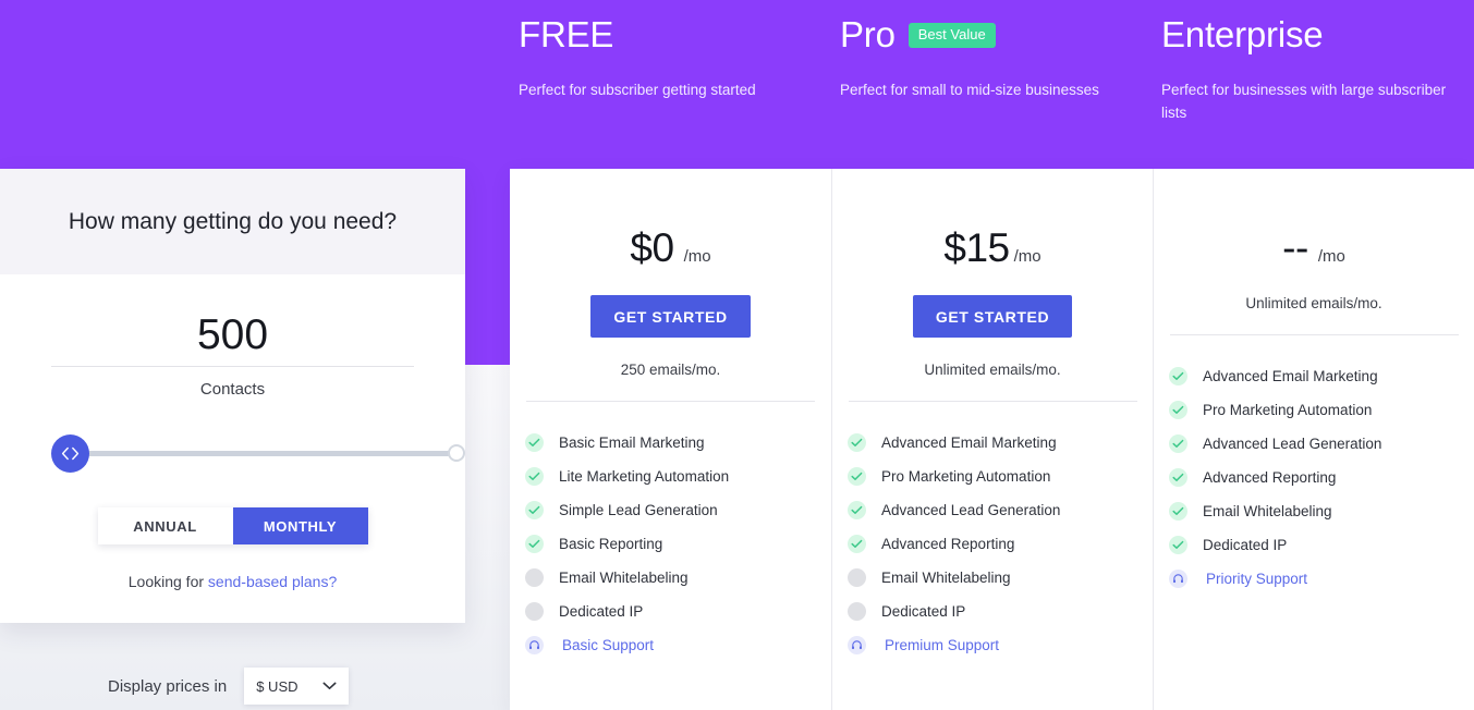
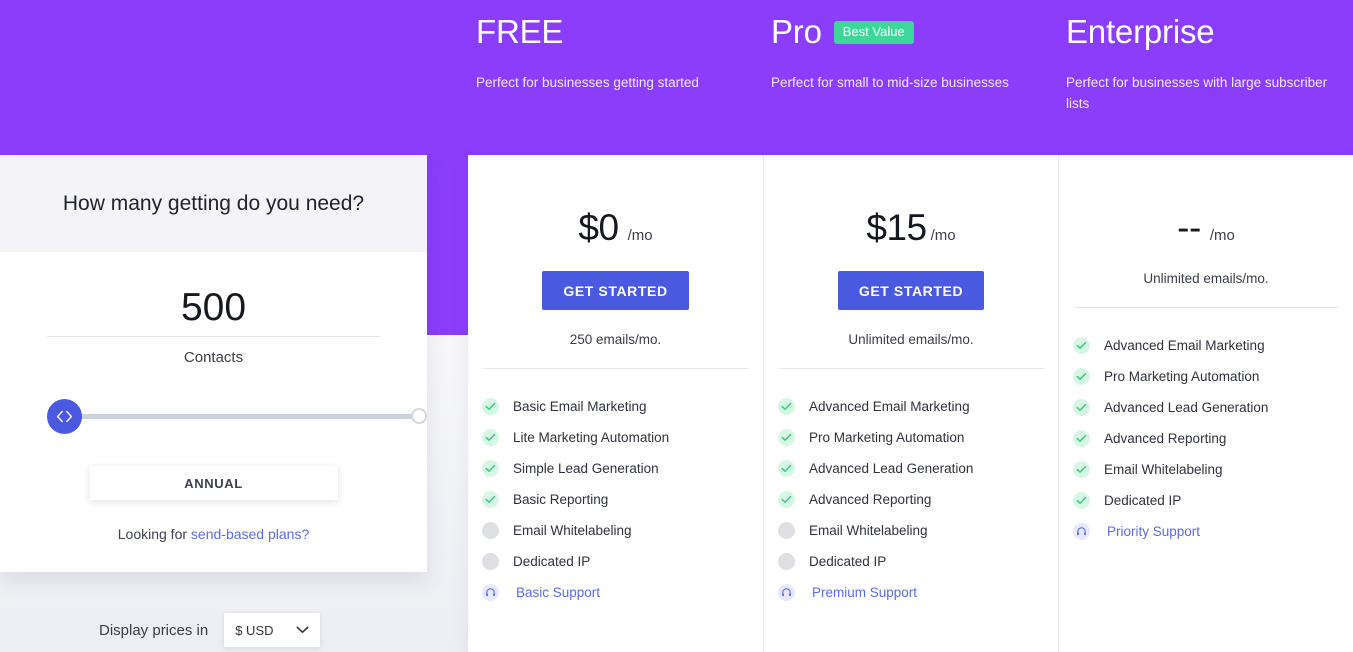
  FREE
- Perfect for subscriber getting started
+ Perfect for businesses getting started
  Pro
  Best Value
  Perfect for small to mid-size businesses
  Enterprise
  Perfect for businesses with large subscriber lists
  How many getting do you need?
  500
  Contacts
  ANNUAL
- MONTHLY
  Looking for send-based plans?
  Display prices in
  $ USD
  $0 /mo
  GET STARTED
  250 emails/mo.
  Basic Email Marketing
  Lite Marketing Automation
  Simple Lead Generation
  Basic Reporting
  Email Whitelabeling
  Dedicated IP
  Basic Support
  $15 /mo
  GET STARTED
  Unlimited emails/mo.
  Advanced Email Marketing
  Pro Marketing Automation
  Advanced Lead Generation
  Advanced Reporting
  Email Whitelabeling
  Dedicated IP
  Premium Support
  -- /mo
  Unlimited emails/mo.
  Advanced Email Marketing
  Pro Marketing Automation
  Advanced Lead Generation
  Advanced Reporting
  Email Whitelabeling
  Dedicated IP
  Priority Support
